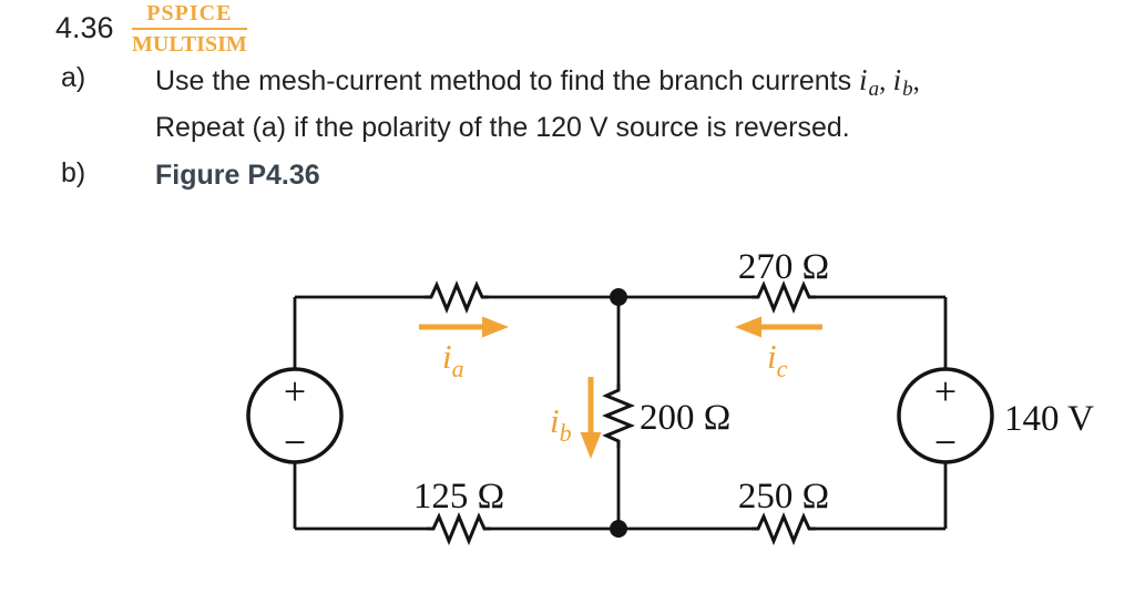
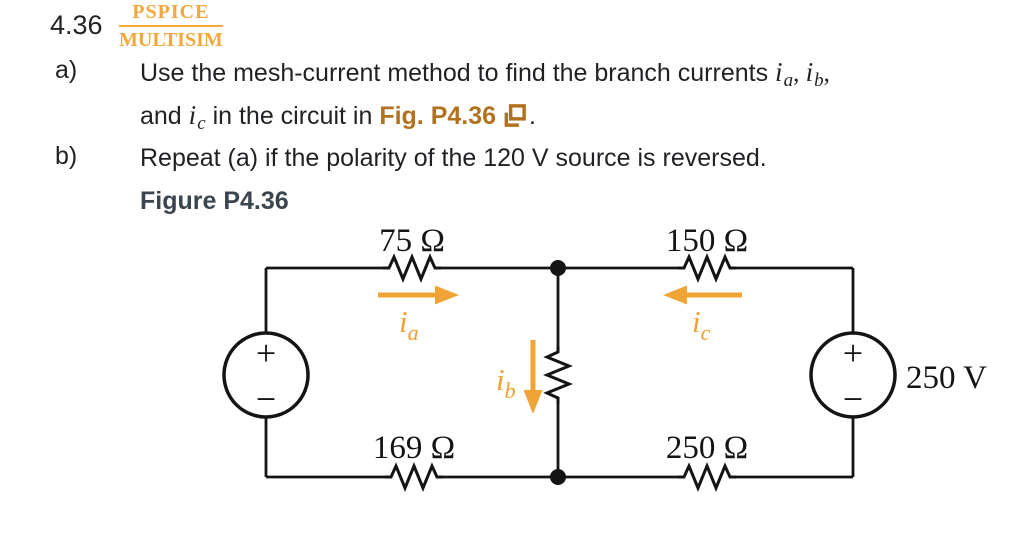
  4.36
  PSPICE
  MULTISIM
  a)
  b)
  Use the mesh-current method to find the branch currents ia, ib,
+ and ic in the circuit in Fig. P4.36 .
  Repeat (a) if the polarity of the 120 V source is reversed.
  Figure P4.36
  +
  −
  +
  −
+ 75 Ω
- 270 Ω
+ 150 Ω
- 200 Ω
- 125 Ω
+ 169 Ω
  250 Ω
- 140 V
+ 250 V
  ia
  ic
  ib
